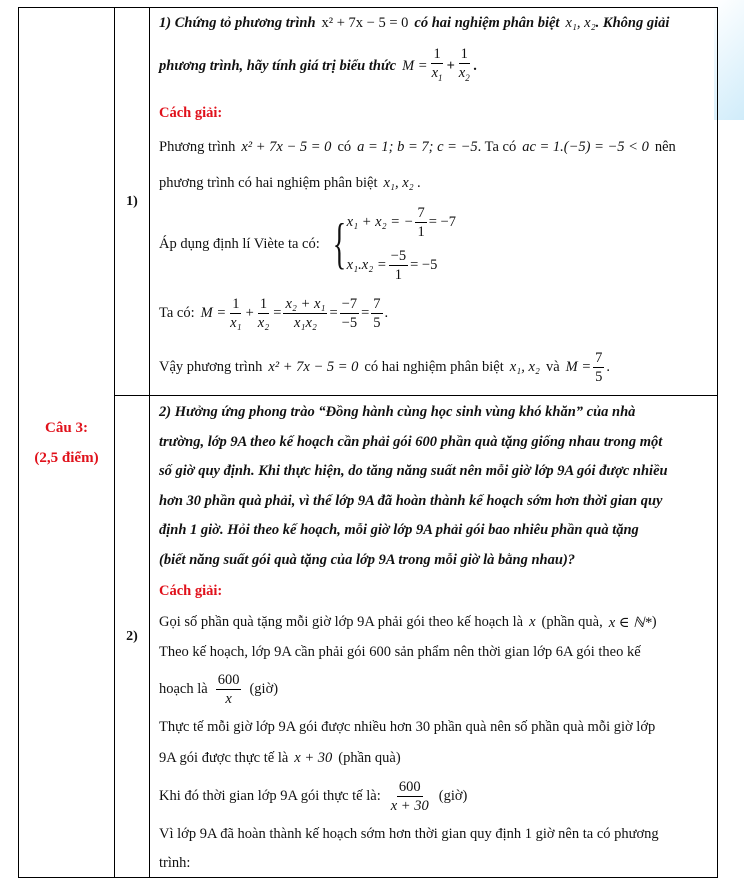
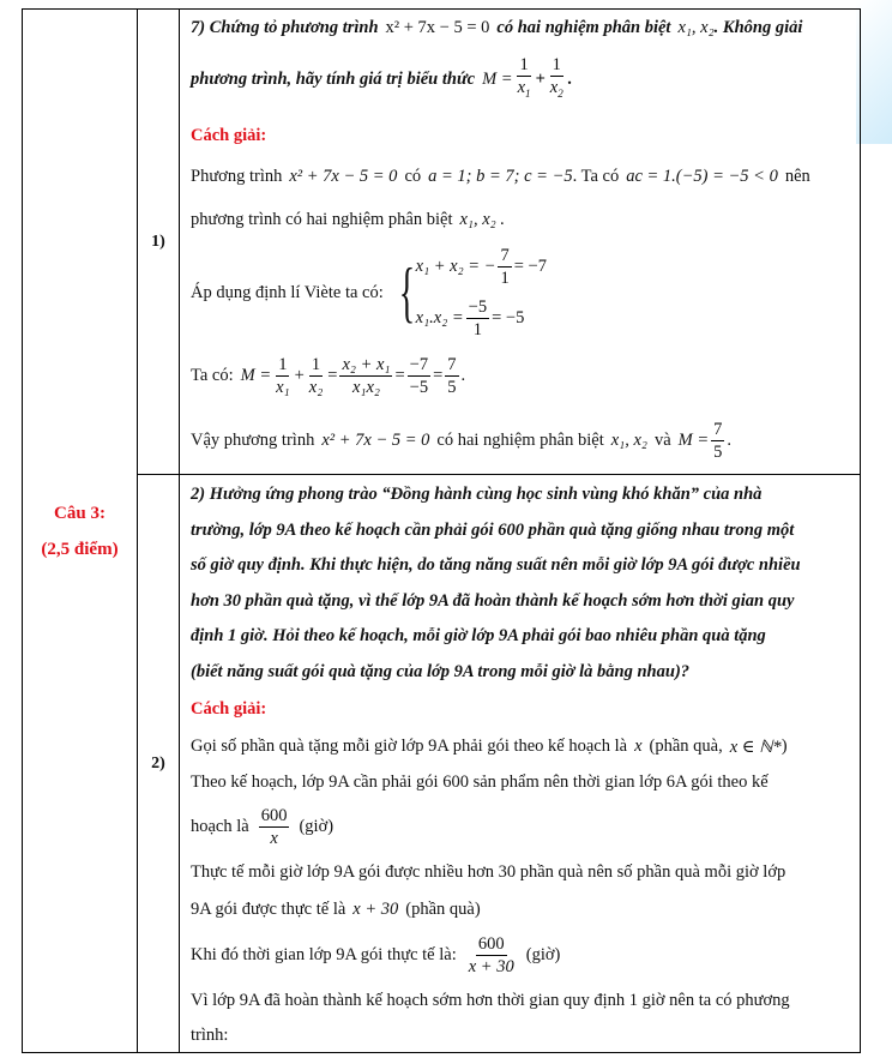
- Câu 3: (2,5 điểm)	1)	1) Chứng tỏ phương trình x² + 7x − 5 = 0 có hai nghiệm phân biệt x₁, x₂ . Không giải phương trình, hãy tính giá trị biểu thức M = 1x1+ 1x2. Cách giải: Phương trình x² + 7x − 5 = 0 có a = 1; b = 7; c = −5 . Ta có ac = 1.(−5) = −5 < 0 nên phương trình có hai nghiệm phân biệt x₁, x₂ . Áp dụng định lí Viète ta có: { x₁ + x₂ = − 71 = −7 x₁.x₂ = −51 = −5 Ta có: M = 1x₁+ 1x₂= x₂ + x₁x₁x₂= −7−5= 75. Vậy phương trình x² + 7x − 5 = 0 có hai nghiệm phân biệt x₁, x₂ và M = 75.
+ Câu 3: (2,5 điểm)	1)	7) Chứng tỏ phương trình x² + 7x − 5 = 0 có hai nghiệm phân biệt x₁, x₂ . Không giải phương trình, hãy tính giá trị biểu thức M = 1x1+ 1x2. Cách giải: Phương trình x² + 7x − 5 = 0 có a = 1; b = 7; c = −5 . Ta có ac = 1.(−5) = −5 < 0 nên phương trình có hai nghiệm phân biệt x₁, x₂ . Áp dụng định lí Viète ta có: { x₁ + x₂ = − 71 = −7 x₁.x₂ = −51 = −5 Ta có: M = 1x₁+ 1x₂= x₂ + x₁x₁x₂= −7−5= 75. Vậy phương trình x² + 7x − 5 = 0 có hai nghiệm phân biệt x₁, x₂ và M = 75.
- 2)	2) Hưởng ứng phong trào “Đồng hành cùng học sinh vùng khó khăn” của nhà trường, lớp 9A theo kế hoạch cần phải gói 600 phần quà tặng giống nhau trong một số giờ quy định. Khi thực hiện, do tăng năng suất nên mỗi giờ lớp 9A gói được nhiều hơn 30 phần quà phải, vì thế lớp 9A đã hoàn thành kế hoạch sớm hơn thời gian quy định 1 giờ. Hỏi theo kế hoạch, mỗi giờ lớp 9A phải gói bao nhiêu phần quà tặng (biết năng suất gói quà tặng của lớp 9A trong mỗi giờ là bằng nhau)? Cách giải: Gọi số phần quà tặng mỗi giờ lớp 9A phải gói theo kế hoạch là x (phần quà, x ∈ ℕ* ) Theo kế hoạch, lớp 9A cần phải gói 600 sản phẩm nên thời gian lớp 6A gói theo kế hoạch là 600x (giờ) Thực tế mỗi giờ lớp 9A gói được nhiều hơn 30 phần quà nên số phần quà mỗi giờ lớp 9A gói được thực tế là x + 30 (phần quà) Khi đó thời gian lớp 9A gói thực tế là: 600x + 30 (giờ) Vì lớp 9A đã hoàn thành kế hoạch sớm hơn thời gian quy định 1 giờ nên ta có phương trình:
+ 2)	2) Hưởng ứng phong trào “Đồng hành cùng học sinh vùng khó khăn” của nhà trường, lớp 9A theo kế hoạch cần phải gói 600 phần quà tặng giống nhau trong một số giờ quy định. Khi thực hiện, do tăng năng suất nên mỗi giờ lớp 9A gói được nhiều hơn 30 phần quà tặng, vì thế lớp 9A đã hoàn thành kế hoạch sớm hơn thời gian quy định 1 giờ. Hỏi theo kế hoạch, mỗi giờ lớp 9A phải gói bao nhiêu phần quà tặng (biết năng suất gói quà tặng của lớp 9A trong mỗi giờ là bằng nhau)? Cách giải: Gọi số phần quà tặng mỗi giờ lớp 9A phải gói theo kế hoạch là x (phần quà, x ∈ ℕ* ) Theo kế hoạch, lớp 9A cần phải gói 600 sản phẩm nên thời gian lớp 6A gói theo kế hoạch là 600x (giờ) Thực tế mỗi giờ lớp 9A gói được nhiều hơn 30 phần quà nên số phần quà mỗi giờ lớp 9A gói được thực tế là x + 30 (phần quà) Khi đó thời gian lớp 9A gói thực tế là: 600x + 30 (giờ) Vì lớp 9A đã hoàn thành kế hoạch sớm hơn thời gian quy định 1 giờ nên ta có phương trình:
